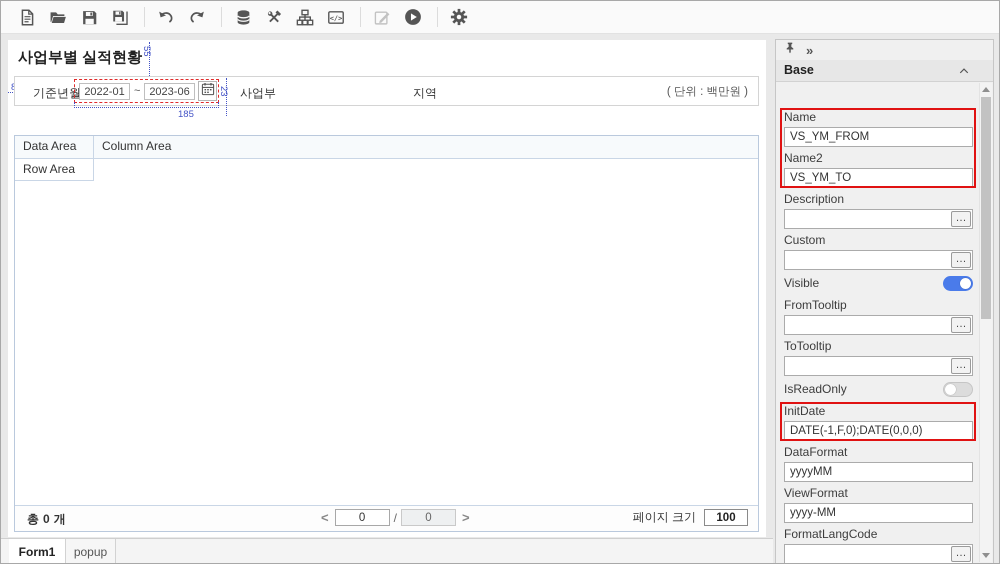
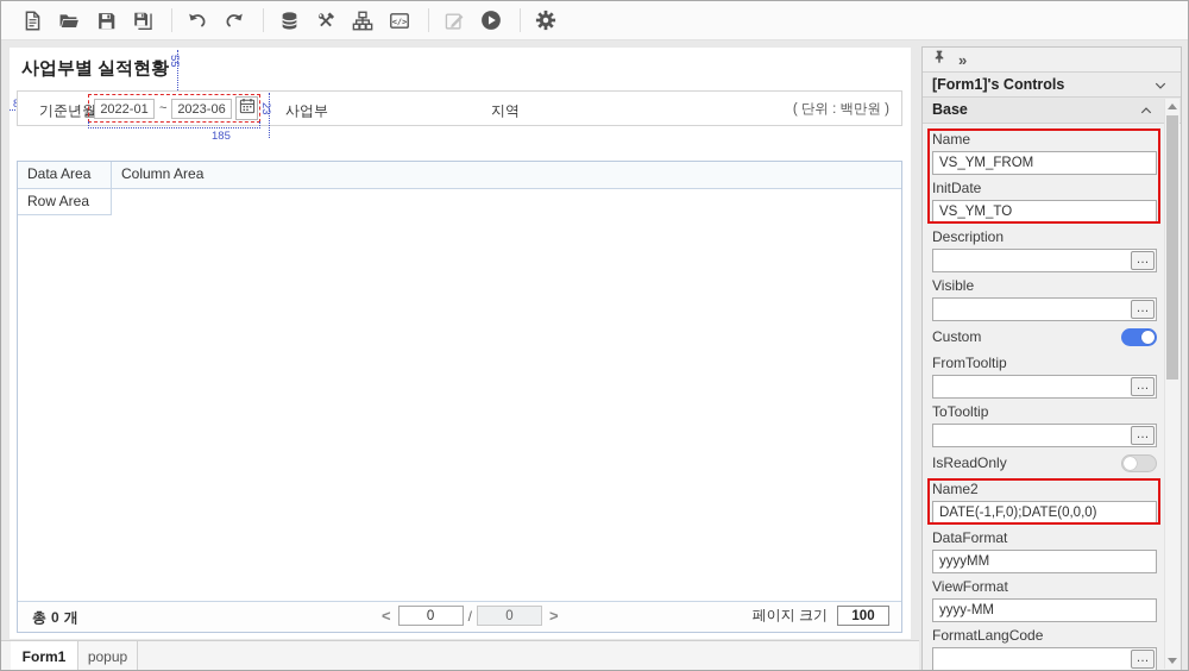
  </>
  사업부별 실적현황
  기준년월
  2022-01
  ~
  2023-06
  185
  사업부
  지역
  ( 단위 : 백만원 )
  Data Area
  Column Area
  Row Area
  총 0 개
  <
  0
  /
  0
  >
  페이지 크기
  100
  Form1
  popup
  »
+ [Form1]'s Controls
  Base
  Name
  VS_YM_FROM
- Name2
+ InitDate
  VS_YM_TO
  Description
  …
- Custom
+ Visible
  …
- Visible
+ Custom
  FromTooltip
  …
  ToTooltip
  …
  IsReadOnly
- InitDate
+ Name2
  DATE(-1,F,0);DATE(0,0,0)
  DataFormat
  yyyyMM
  ViewFormat
  yyyy-MM
  FormatLangCode
  …
